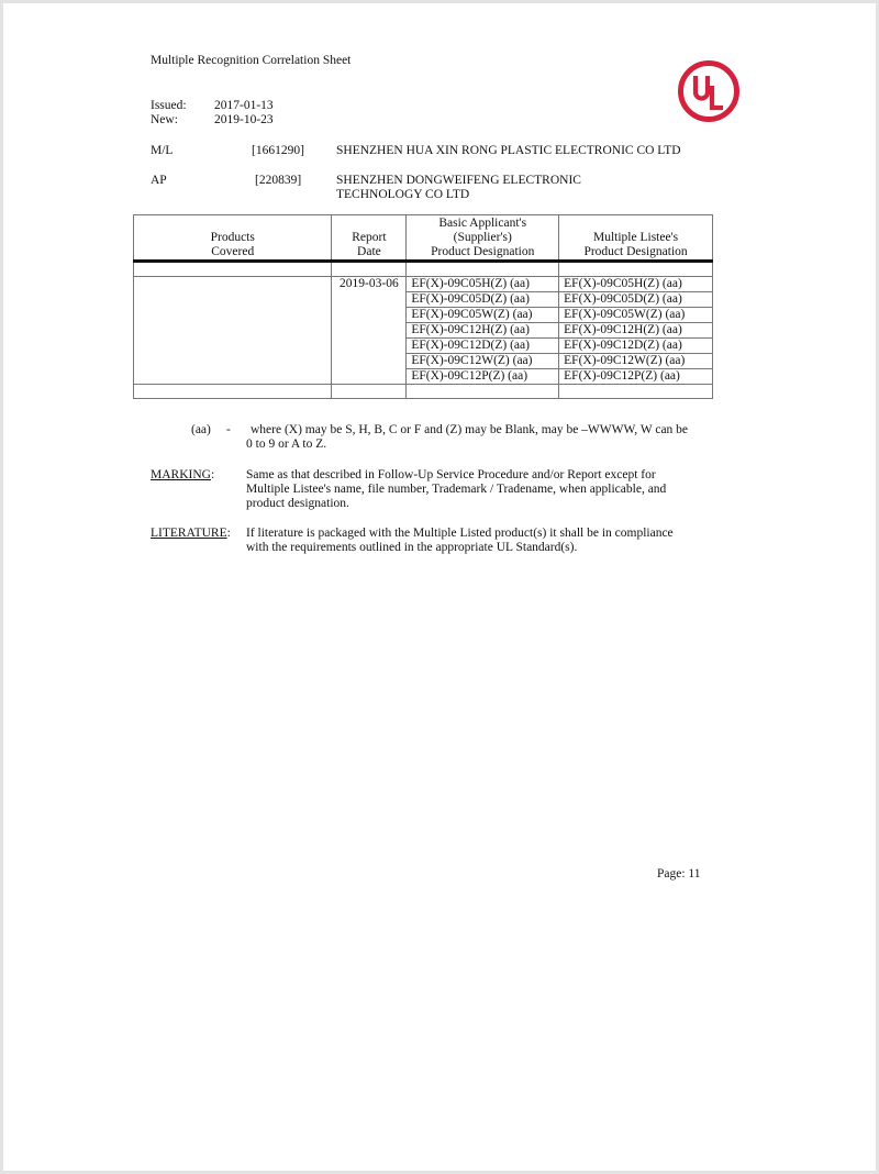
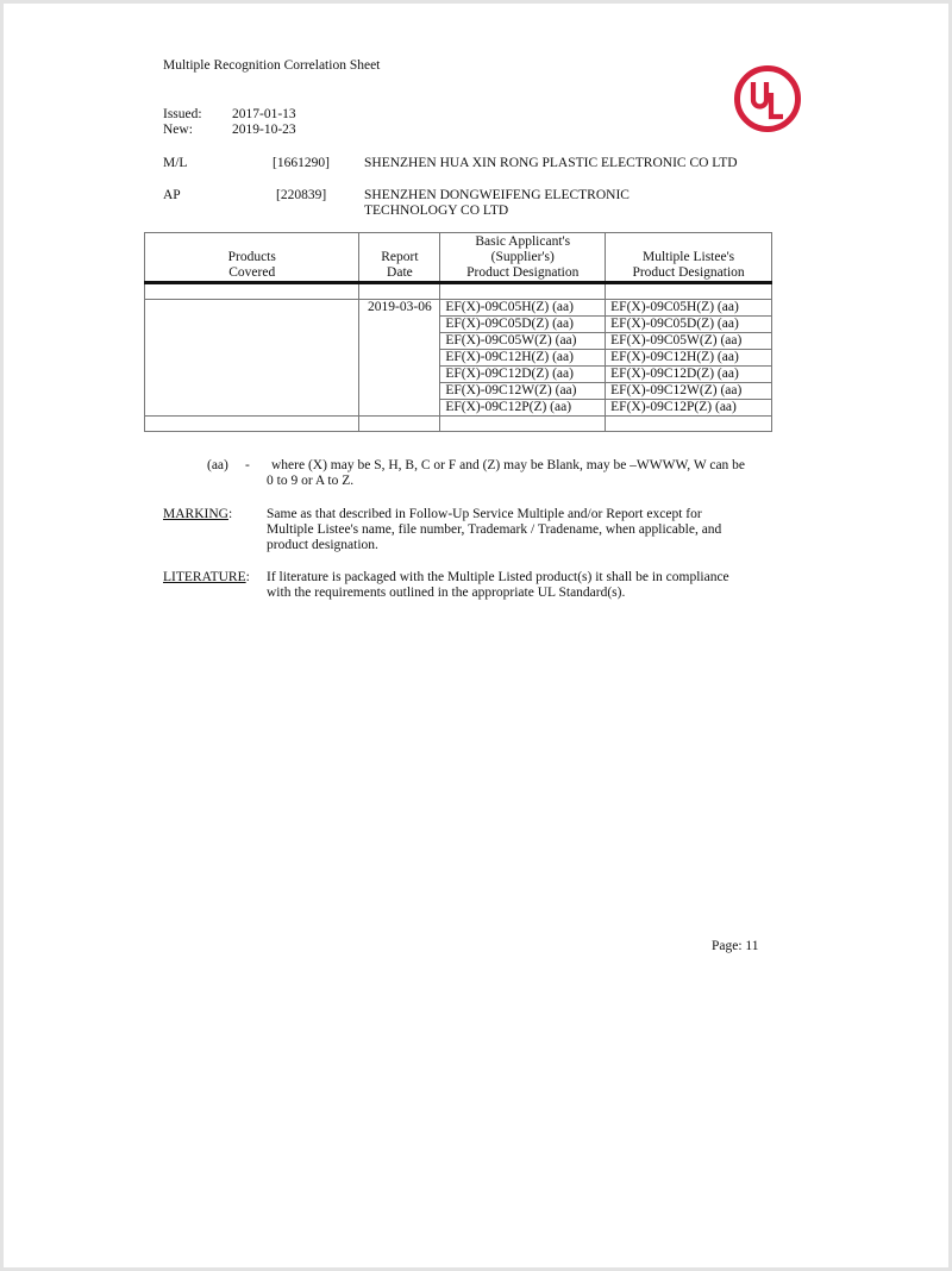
  Multiple Recognition Correlation Sheet
  Issued:
  2017-01-13
  New:
  2019-10-23
  M/L
  [1661290]
  SHENZHEN HUA XIN RONG PLASTIC ELECTRONIC CO LTD
  AP
  [220839]
  SHENZHEN DONGWEIFENG ELECTRONIC
  TECHNOLOGY CO LTD
  ProductsCovered	ReportDate	Basic Applicant's(Supplier's)Product Designation	Multiple Listee'sProduct Designation
  	2019-03-06	EF(X)-09C05H(Z) (aa)	EF(X)-09C05H(Z) (aa)
  EF(X)-09C05D(Z) (aa)	EF(X)-09C05D(Z) (aa)
  EF(X)-09C05W(Z) (aa)	EF(X)-09C05W(Z) (aa)
  EF(X)-09C12H(Z) (aa)	EF(X)-09C12H(Z) (aa)
  EF(X)-09C12D(Z) (aa)	EF(X)-09C12D(Z) (aa)
  EF(X)-09C12W(Z) (aa)	EF(X)-09C12W(Z) (aa)
  EF(X)-09C12P(Z) (aa)	EF(X)-09C12P(Z) (aa)
  (aa)
  -
  where (X) may be S, H, B, C or F and (Z) may be Blank, may be –WWWW, W can be
  0 to 9 or A to Z.
  MARKING:
- Same as that described in Follow-Up Service Procedure and/or Report except for
+ Same as that described in Follow-Up Service Multiple and/or Report except for
  Multiple Listee's name, file number, Trademark / Tradename, when applicable, and
  product designation.
  LITERATURE:
  If literature is packaged with the Multiple Listed product(s) it shall be in compliance
  with the requirements outlined in the appropriate UL Standard(s).
  Page: 11
